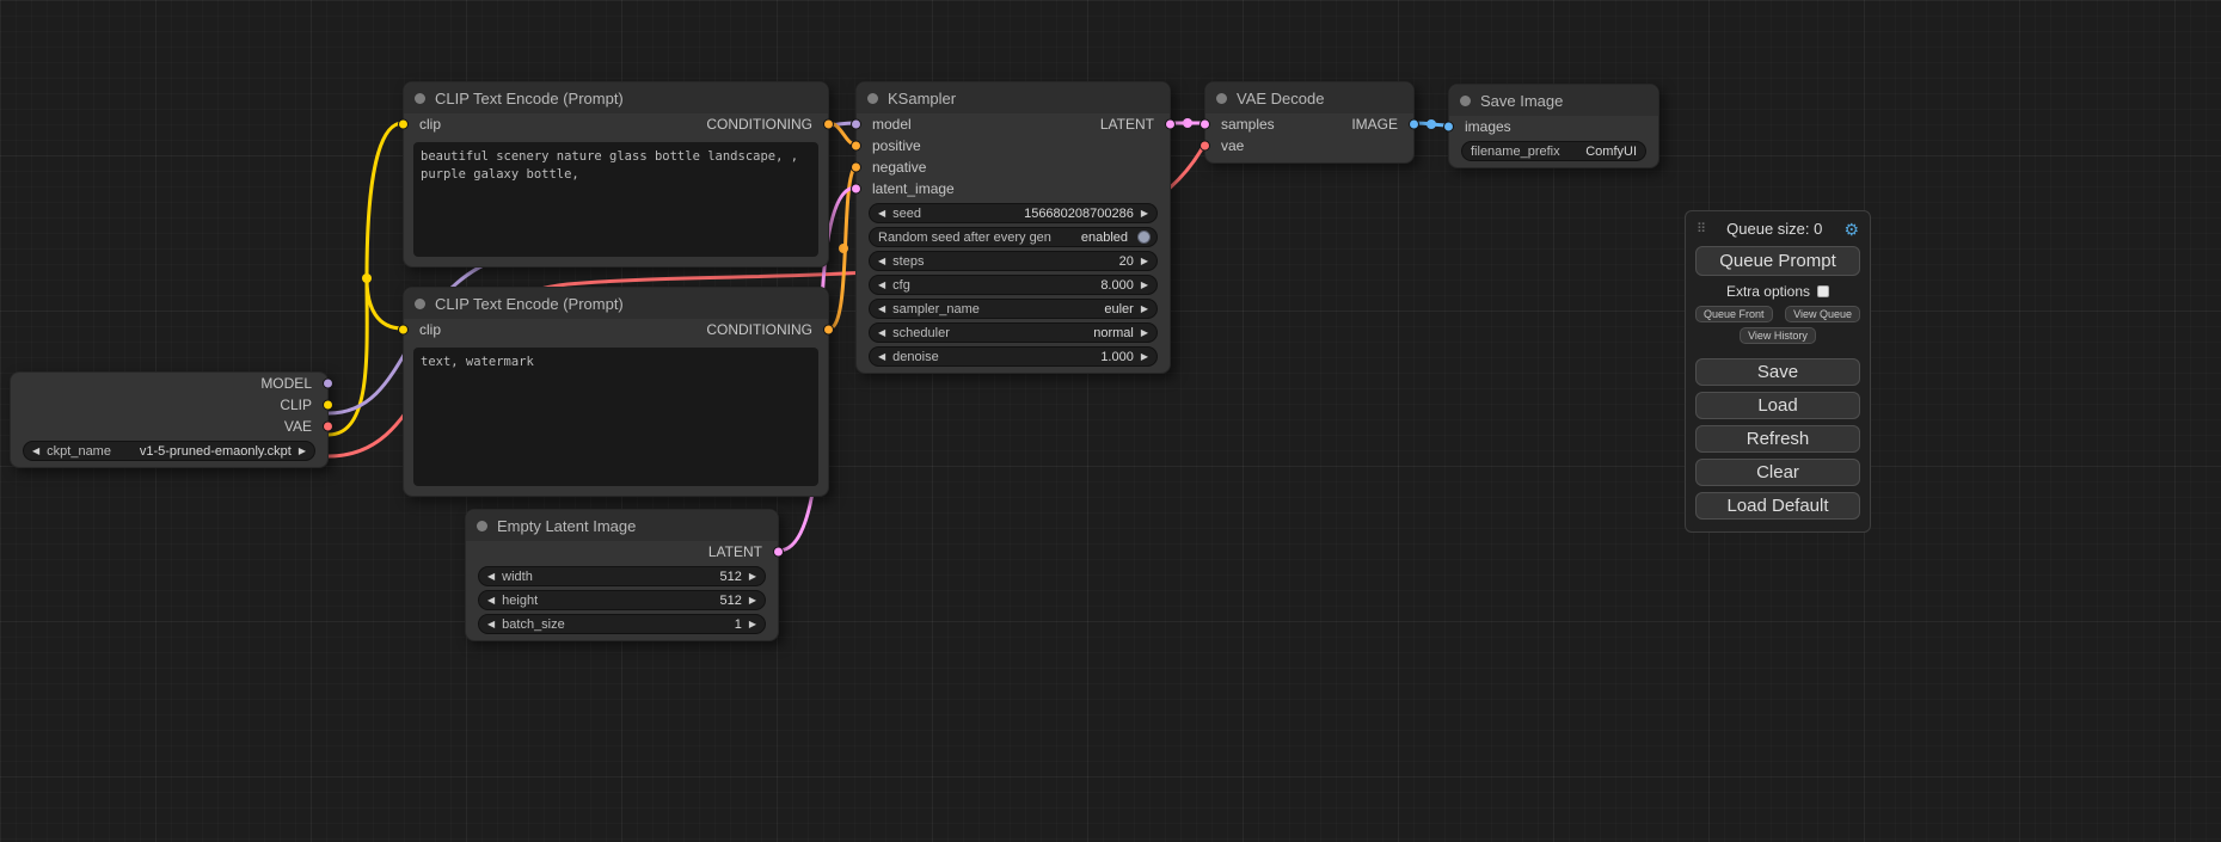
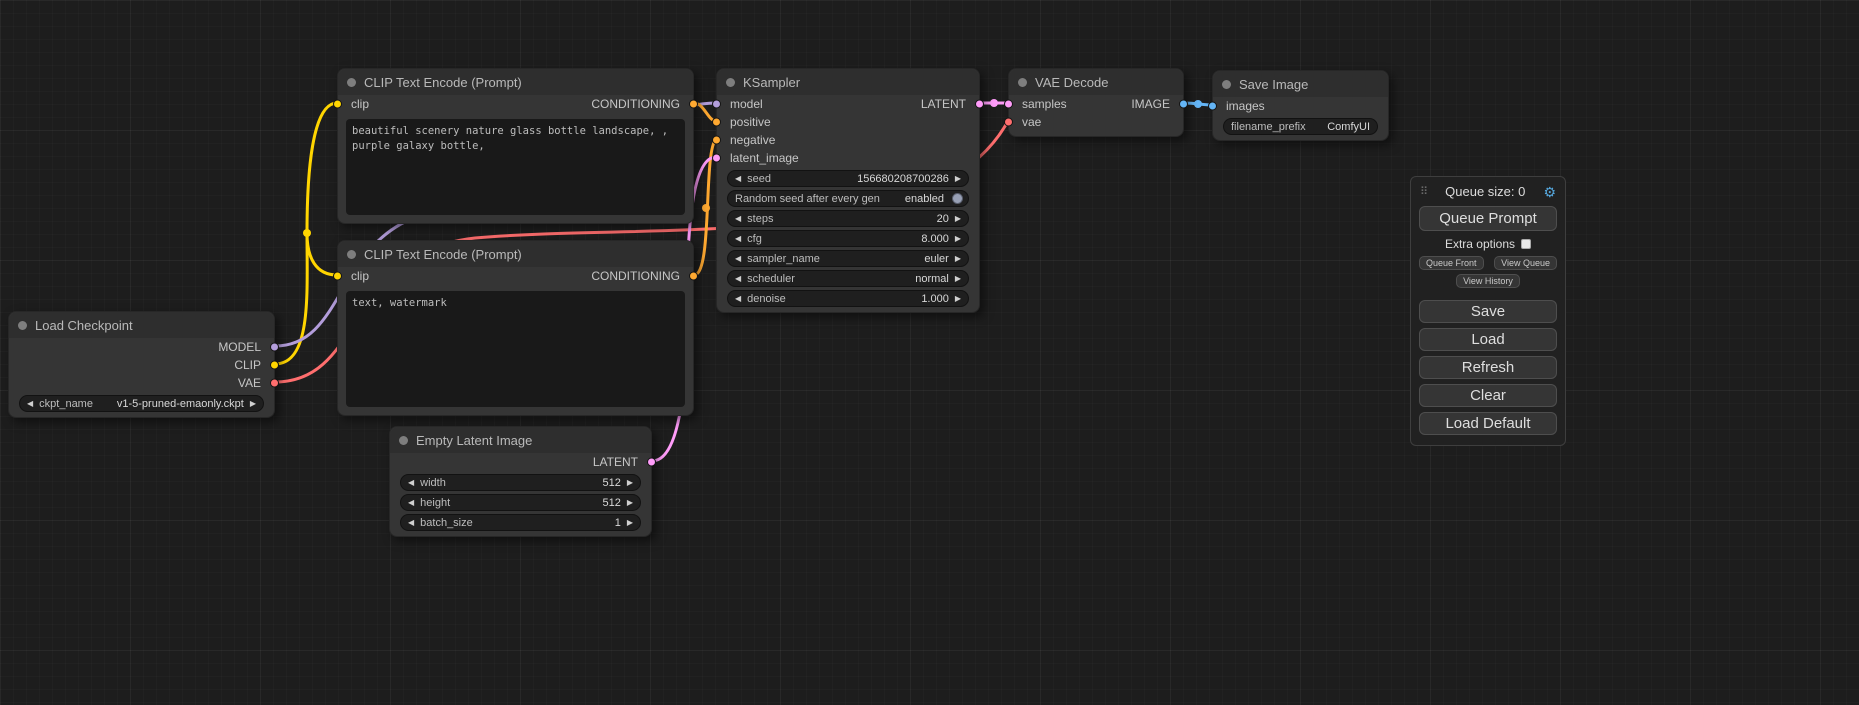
+ Load Checkpoint
  MODEL
  CLIP
  VAE
  ◀
  ckpt_name
  v1-5-pruned-emaonly.ckpt
  ▶
  CLIP Text Encode (Prompt)
  clip
  CONDITIONING
  beautiful scenery nature glass bottle landscape, , purple galaxy bottle,
  CLIP Text Encode (Prompt)
  clip
  CONDITIONING
  text, watermark
  Empty Latent Image
  LATENT
  ◀
  width
  512
  ▶
  ◀
  height
  512
  ▶
  ◀
  batch_size
  1
  ▶
  KSampler
  model
  LATENT
  positive
  negative
  latent_image
  ◀
  seed
  156680208700286
  ▶
  Random seed after every gen
  enabled
  ◀
  steps
  20
  ▶
  ◀
  cfg
  8.000
  ▶
  ◀
  sampler_name
  euler
  ▶
  ◀
  scheduler
  normal
  ▶
  ◀
  denoise
  1.000
  ▶
  VAE Decode
  samples
  IMAGE
  vae
  Save Image
  images
  filename_prefix
  ComfyUI
  ⠿
  Queue size: 0
  ⚙
  Queue Prompt
  Extra options
  Queue Front
  View Queue
  View History
  Save
  Load
  Refresh
  Clear
  Load Default
